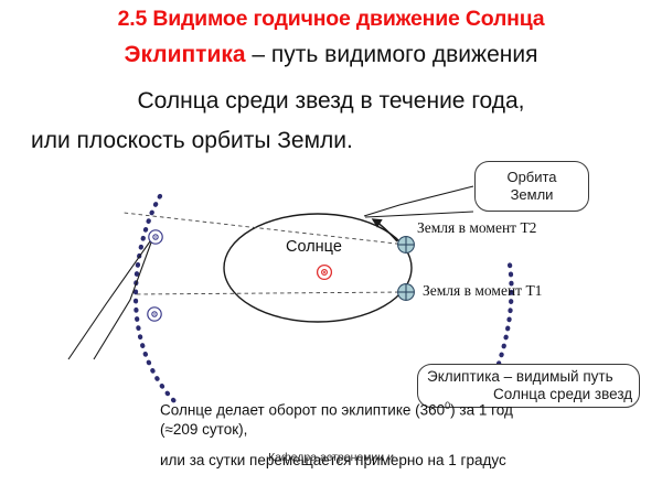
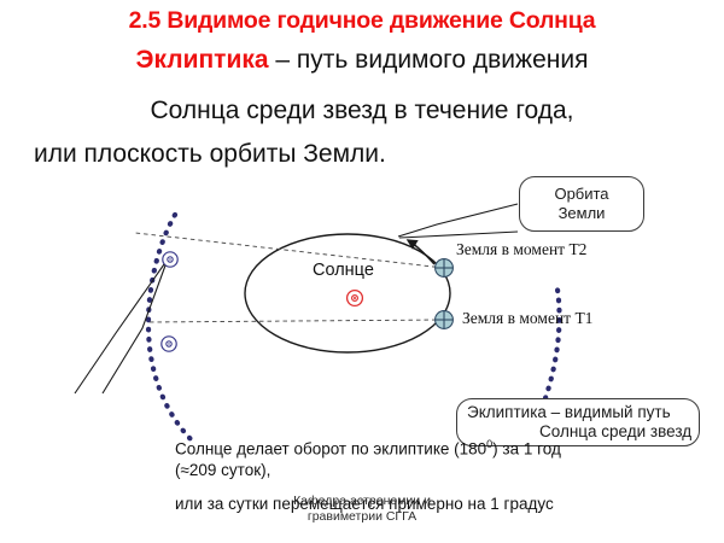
  2.5 Видимое годичное движение Солнца
  Эклиптика – путь видимого движения
  Солнца среди звезд в течение года,
  или плоскость орбиты Земли.
  Солнце
  Земля в момент Т2
  Земля в момент Т1
  Орбита
  Земли
  Эклиптика – видимый путь
  Солнца среди звезд
- Солнце делает оборот по эклиптике (3600) за 1 год
+ Солнце делает оборот по эклиптике (1800) за 1 год
  (≈209 суток),
  или за сутки перемещается примерно на 1 градус
  Кафедра астрономии и
+ гравиметрии СГГА
